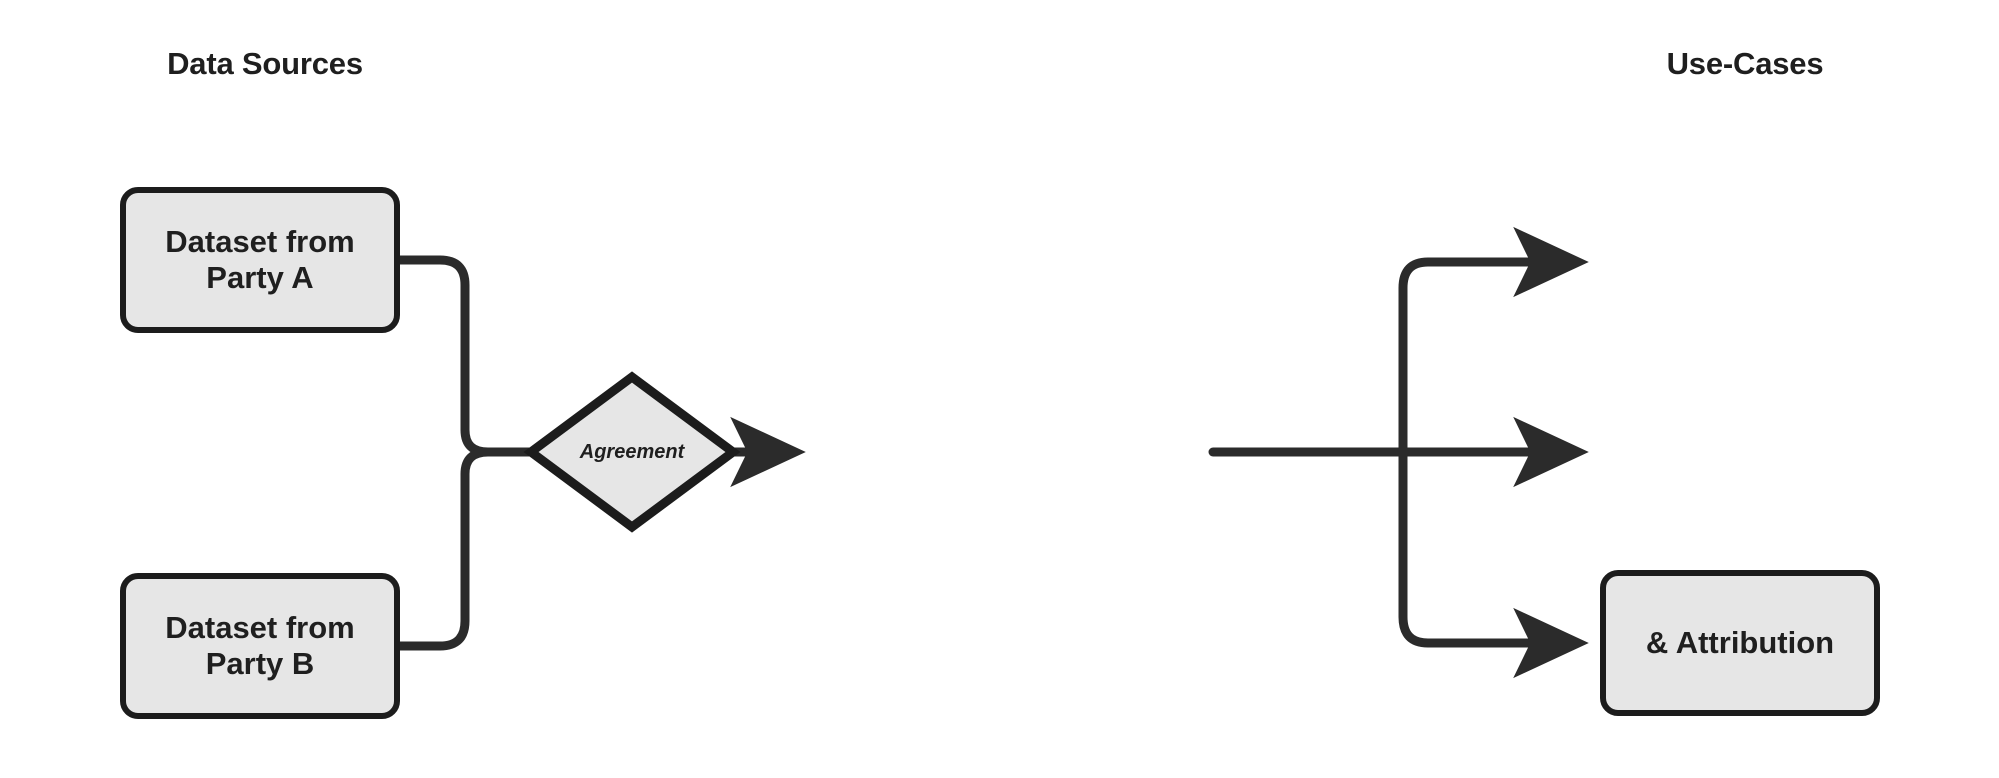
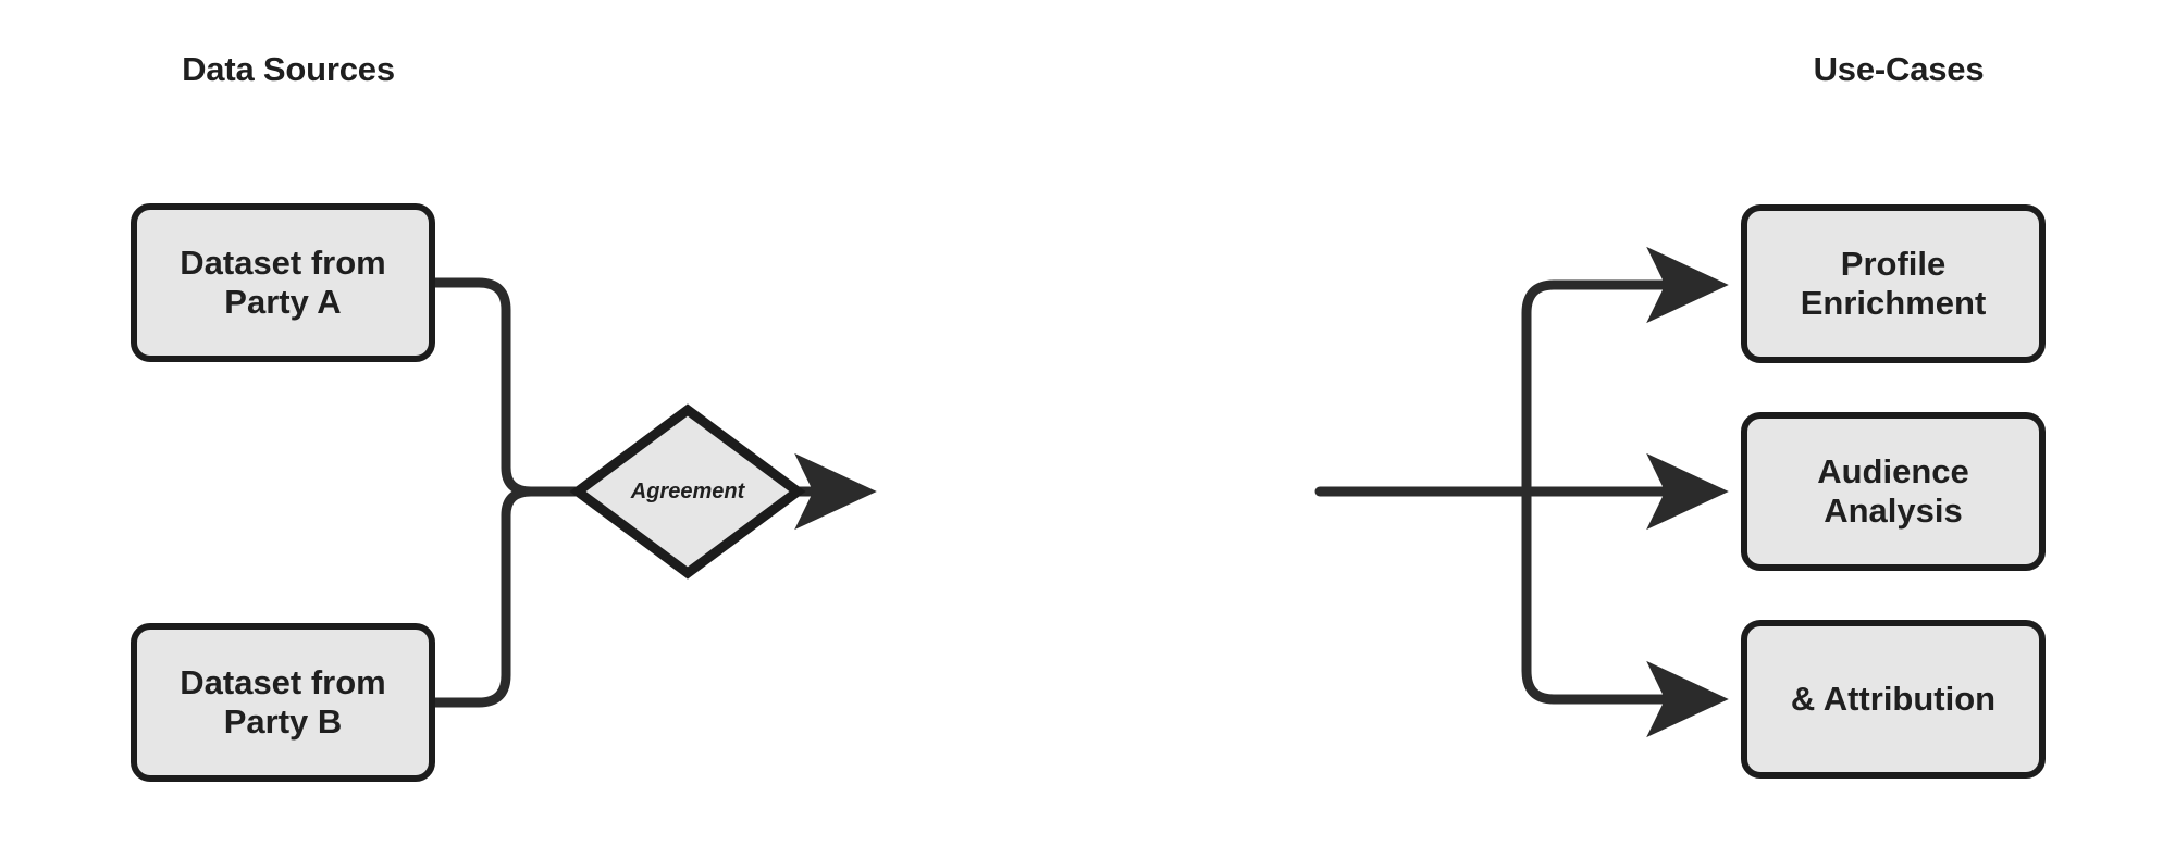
  Data Sources
  Use-Cases
  Agreement
  Dataset from
  Party A
  Dataset from
  Party B
+ Profile
+ Enrichment
+ Audience
+ Analysis
  & Attribution
